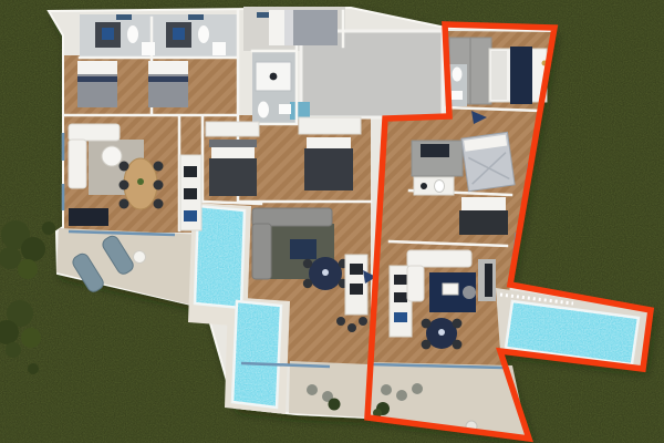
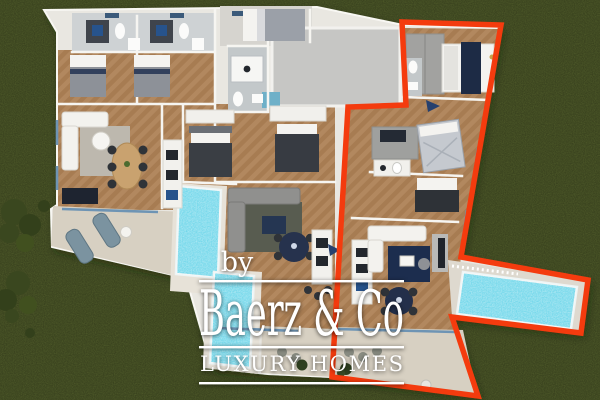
+ by
+ Baerz & Co
+ LUXURY HOMES
